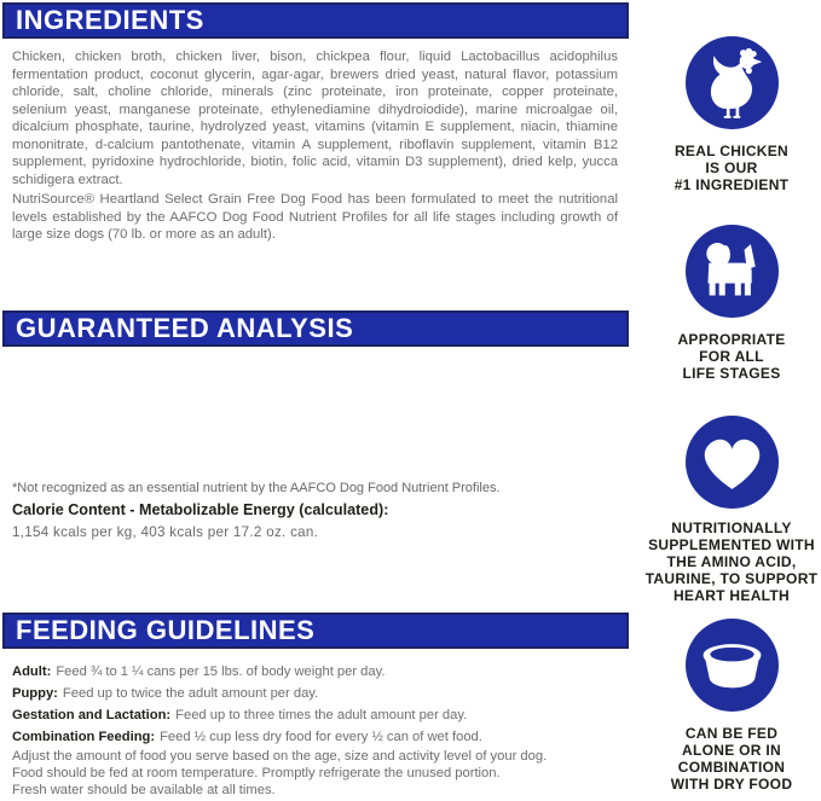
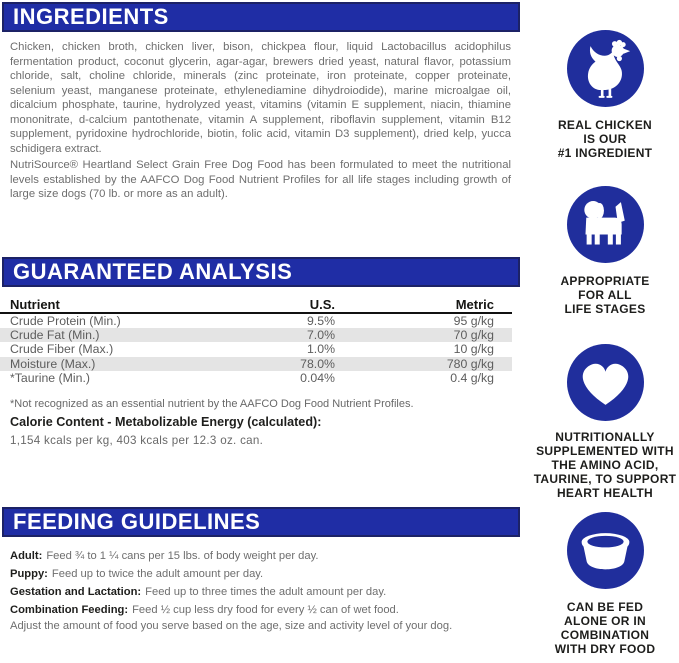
  INGREDIENTS
  Chicken, chicken broth, chicken liver, bison, chickpea flour, liquid Lactobacillus acidophilus fermentation product, coconut glycerin, agar-agar, brewers dried yeast, natural flavor, potassium chloride, salt, choline chloride, minerals (zinc proteinate, iron proteinate, copper proteinate, selenium yeast, manganese proteinate, ethylenediamine dihydroiodide), marine microalgae oil, dicalcium phosphate, taurine, hydrolyzed yeast, vitamins (vitamin E supplement, niacin, thiamine mononitrate, d-calcium pantothenate, vitamin A supplement, riboflavin supplement, vitamin B12 supplement, pyridoxine hydrochloride, biotin, folic acid, vitamin D3 supplement), dried kelp, yucca schidigera extract.
  NutriSource® Heartland Select Grain Free Dog Food has been formulated to meet the nutritional levels established by the AAFCO Dog Food Nutrient Profiles for all life stages including growth of large size dogs (70 lb. or more as an adult).
  GUARANTEED ANALYSIS
+ Nutrient
+ U.S.
+ Metric
+ Crude Protein (Min.)
+ 9.5%
+ 95 g/kg
+ Crude Fat (Min.)
+ 7.0%
+ 70 g/kg
+ Crude Fiber (Max.)
+ 1.0%
+ 10 g/kg
+ Moisture (Max.)
+ 78.0%
+ 780 g/kg
+ *Taurine (Min.)
+ 0.04%
+ 0.4 g/kg
  *Not recognized as an essential nutrient by the AAFCO Dog Food Nutrient Profiles.
  Calorie Content - Metabolizable Energy (calculated):
- 1,154 kcals per kg, 403 kcals per 17.2 oz. can.
+ 1,154 kcals per kg, 403 kcals per 12.3 oz. can.
  FEEDING GUIDELINES
  Adult: Feed ¾ to 1 ¼ cans per 15 lbs. of body weight per day.
  Puppy: Feed up to twice the adult amount per day.
  Gestation and Lactation: Feed up to three times the adult amount per day.
  Combination Feeding: Feed ½ cup less dry food for every ½ can of wet food.
  Adjust the amount of food you serve based on the age, size and activity level of your dog.
- Food should be fed at room temperature. Promptly refrigerate the unused portion.
- Fresh water should be available at all times.
  REAL CHICKEN
  IS OUR
  #1 INGREDIENT
  APPROPRIATE
  FOR ALL
  LIFE STAGES
  NUTRITIONALLY
  SUPPLEMENTED WITH
  THE AMINO ACID,
  TAURINE, TO SUPPORT
  HEART HEALTH
  CAN BE FED
  ALONE OR IN
  COMBINATION
  WITH DRY FOOD
